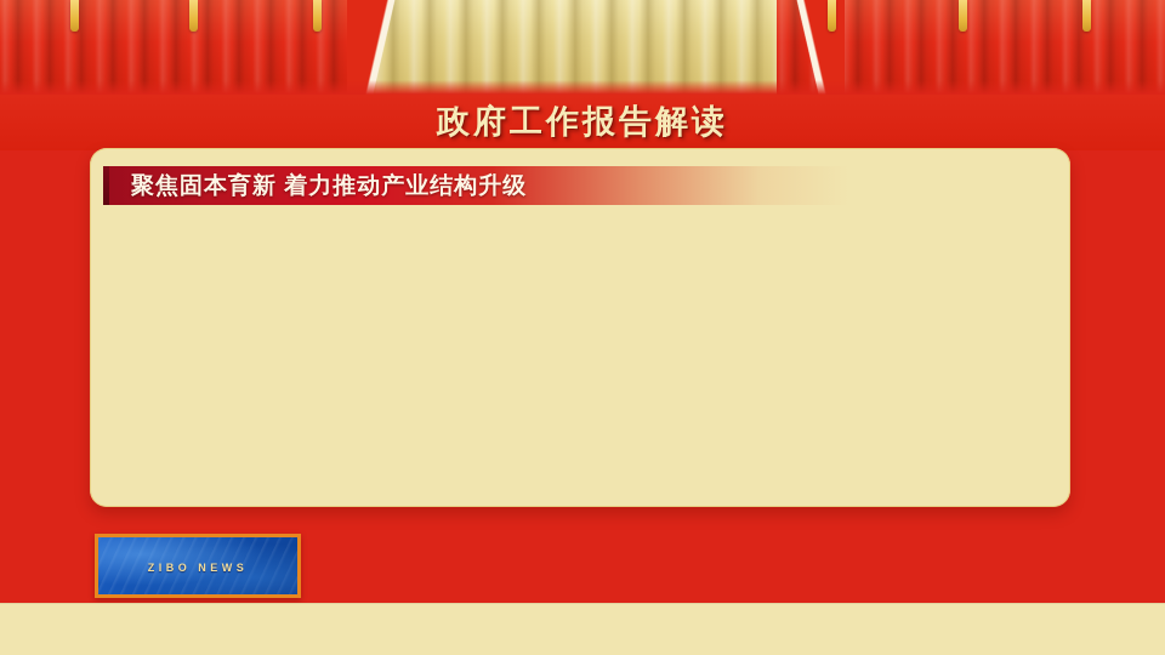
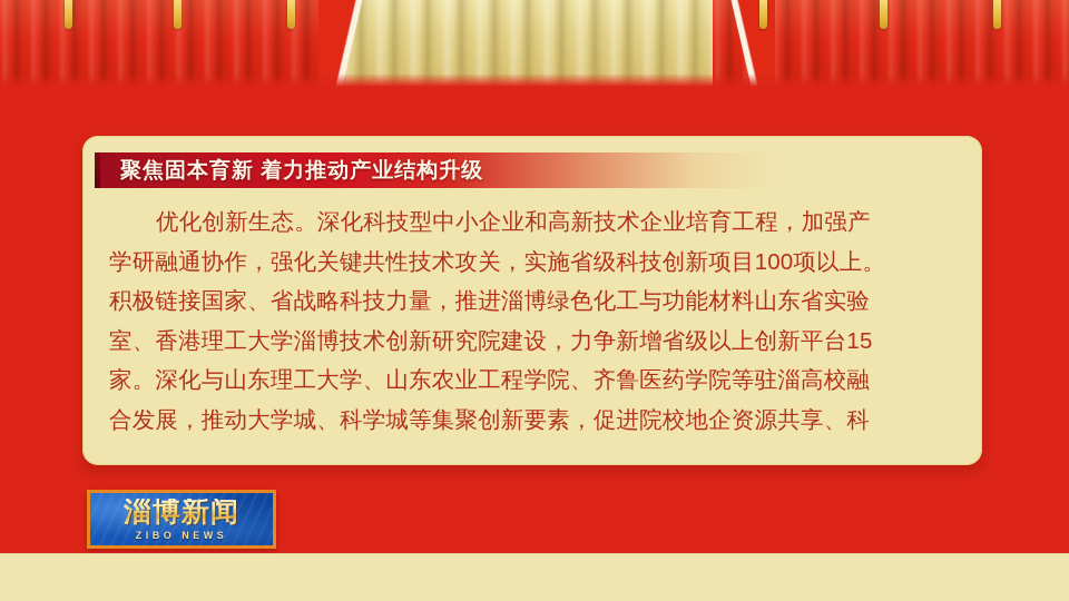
- 政府工作报告解读
  聚焦固本育新 着力推动产业结构升级
+ 优化创新生态。深化科技型中小企业和高新技术企业培育工程，加强产
+ 学研融通协作，强化关键共性技术攻关，实施省级科技创新项目100项以上。
+ 积极链接国家、省战略科技力量，推进淄博绿色化工与功能材料山东省实验
+ 室、香港理工大学淄博技术创新研究院建设，力争新增省级以上创新平台15
+ 家。深化与山东理工大学、山东农业工程学院、齐鲁医药学院等驻淄高校融
+ 合发展，推动大学城、科学城等集聚创新要素，促进院校地企资源共享、科
+ 淄博新闻
  ZIBO NEWS
